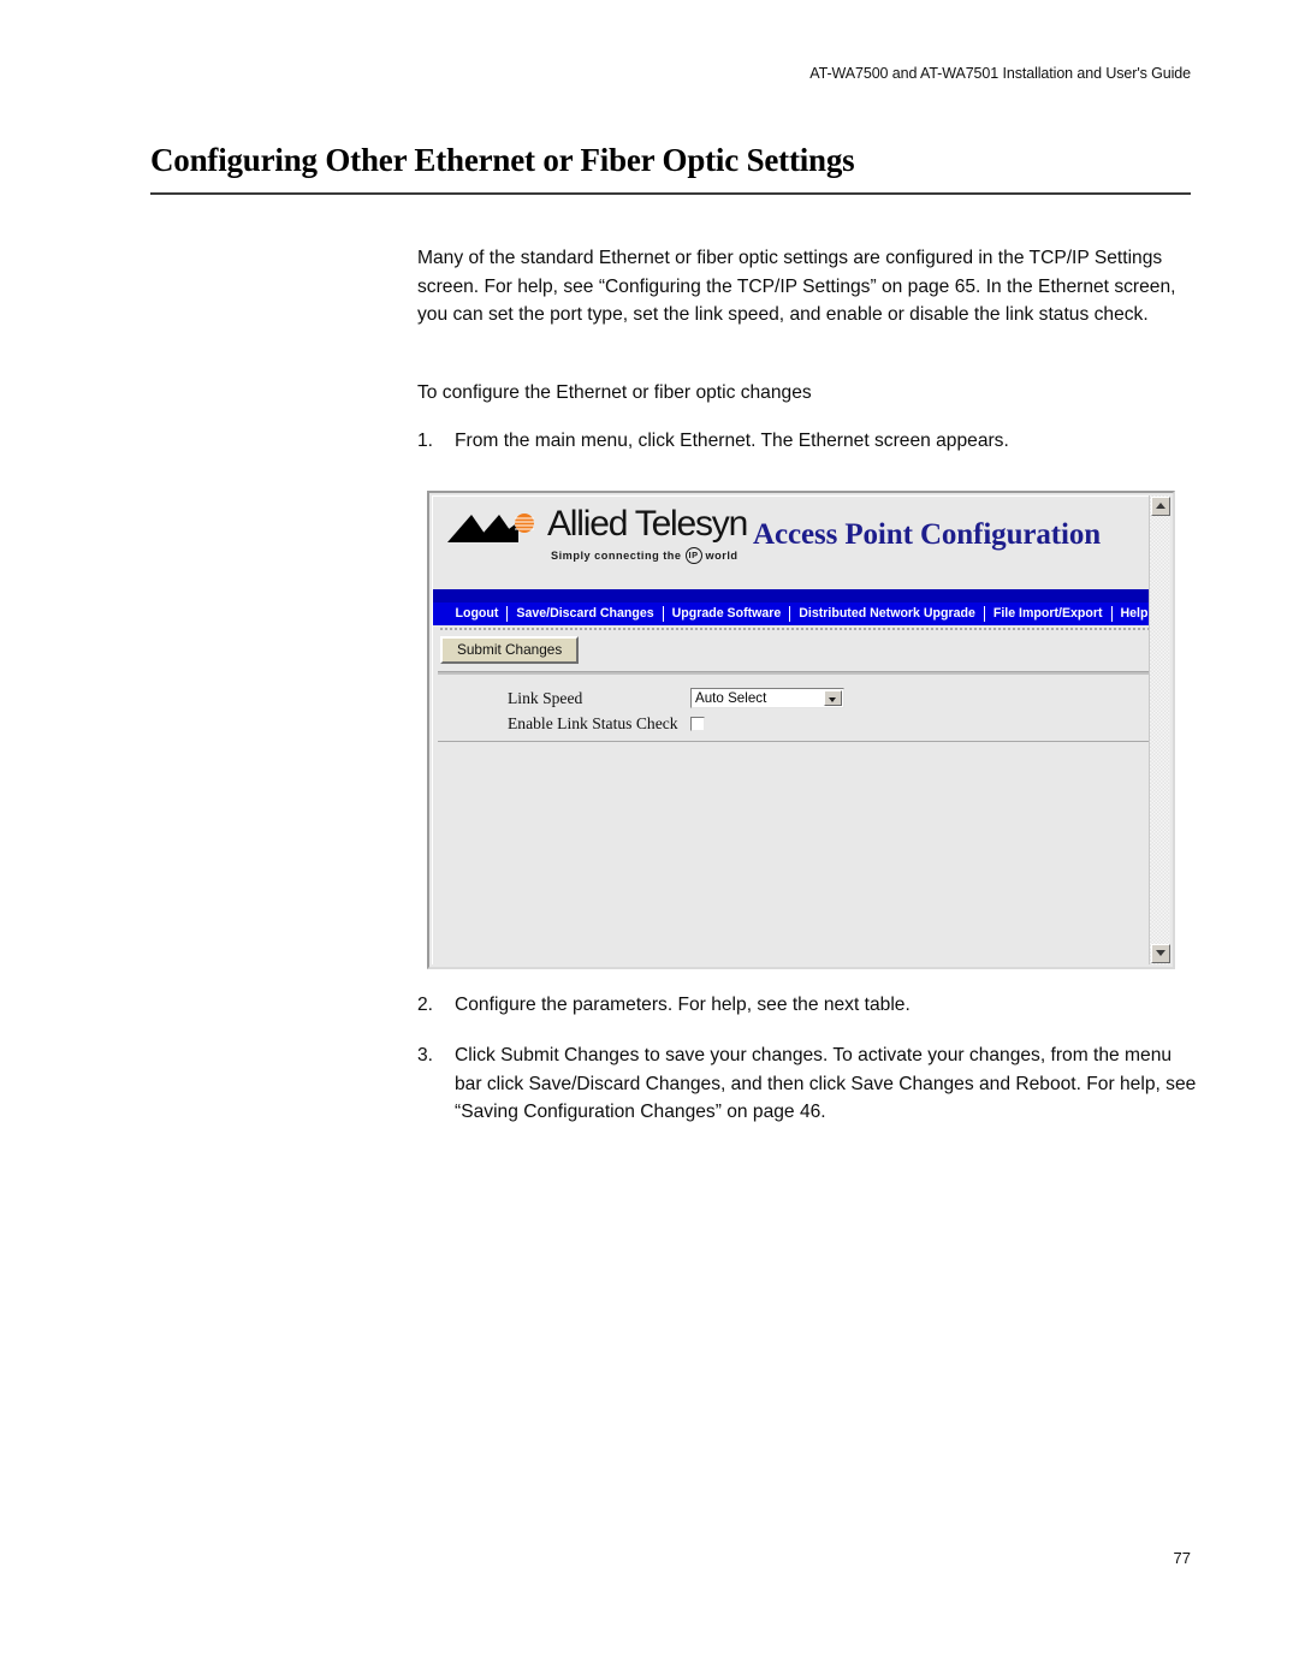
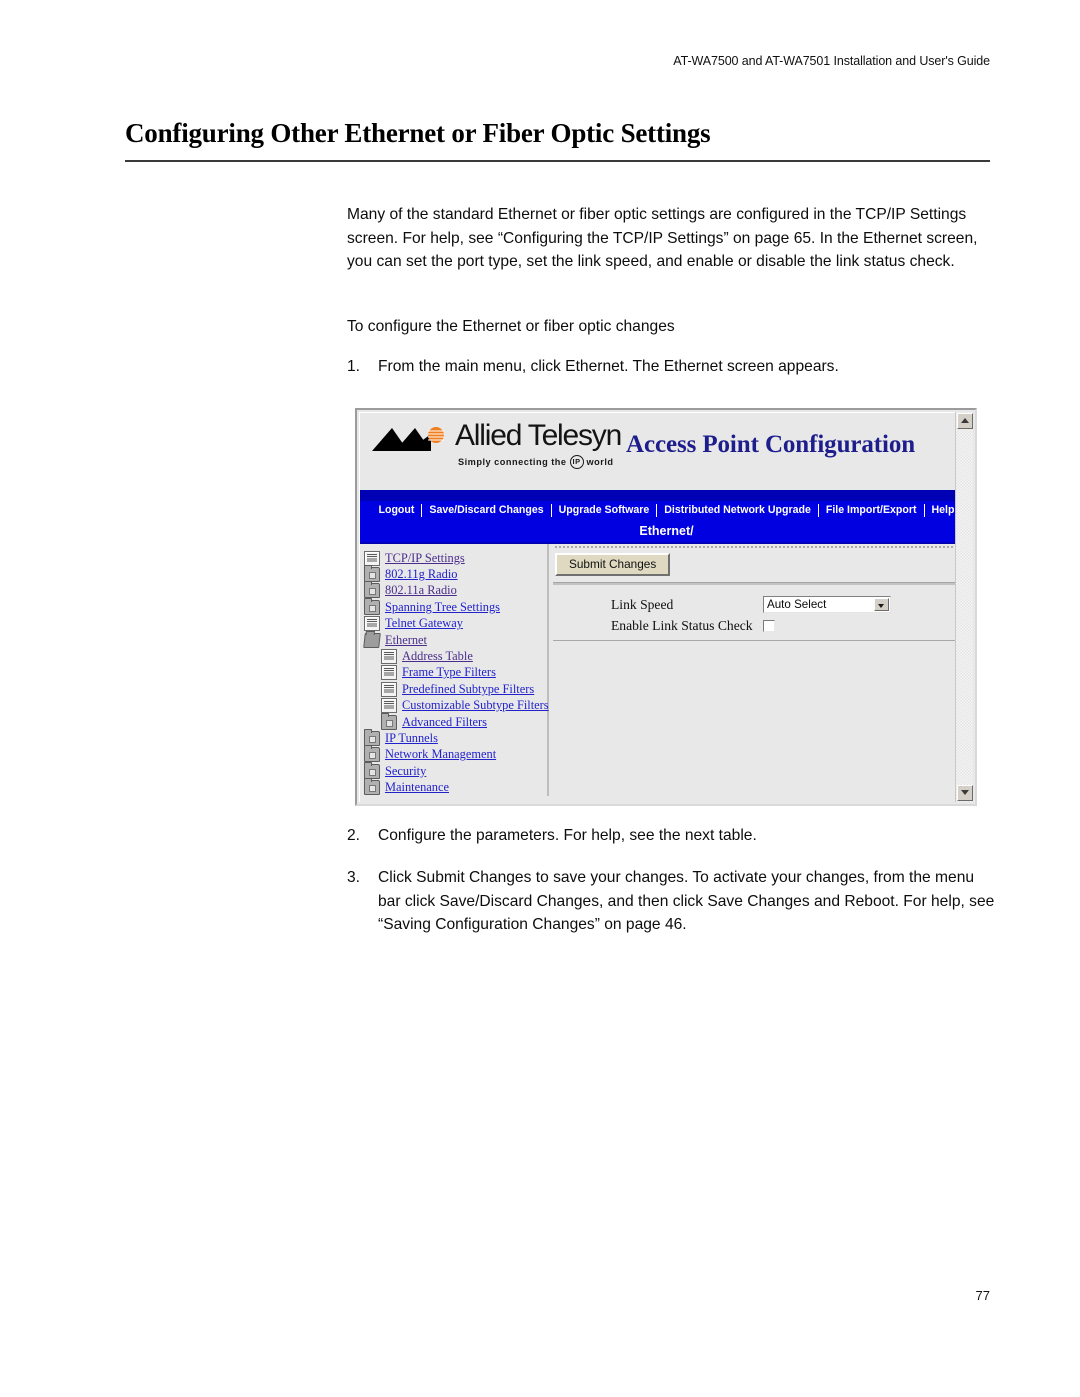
  AT-WA7500 and AT-WA7501 Installation and User's Guide
  Configuring Other Ethernet or Fiber Optic Settings
  Many of the standard Ethernet or fiber optic settings are configured in the TCP/IP Settings screen. For help, see “Configuring the TCP/IP Settings” on page 65. In the Ethernet screen, you can set the port type, set the link speed, and enable or disable the link status check.
  To configure the Ethernet or fiber optic changes
  1.
  From the main menu, click Ethernet. The Ethernet screen appears.
  Allied Telesyn
  Simply connecting the
  IP
  world
  Access Point Configuration
  Logout
  Save/Discard Changes
  Upgrade Software
  Distributed Network Upgrade
  File Import/Export
  Help
+ Ethernet/
+ TCP/IP Settings
+ 802.11g Radio
+ 802.11a Radio
+ Spanning Tree Settings
+ Telnet Gateway
+ Ethernet
+ Address Table
+ Frame Type Filters
+ Predefined Subtype Filters
+ Customizable Subtype Filters
+ Advanced Filters
+ IP Tunnels
+ Network Management
+ Security
+ Maintenance
  Submit Changes
  Link Speed
  Auto Select
  Enable Link Status Check
  2.
  Configure the parameters. For help, see the next table.
  3.
  Click Submit Changes to save your changes. To activate your changes, from the menu bar click Save/Discard Changes, and then click Save Changes and Reboot. For help, see “Saving Configuration Changes” on page 46.
  77
